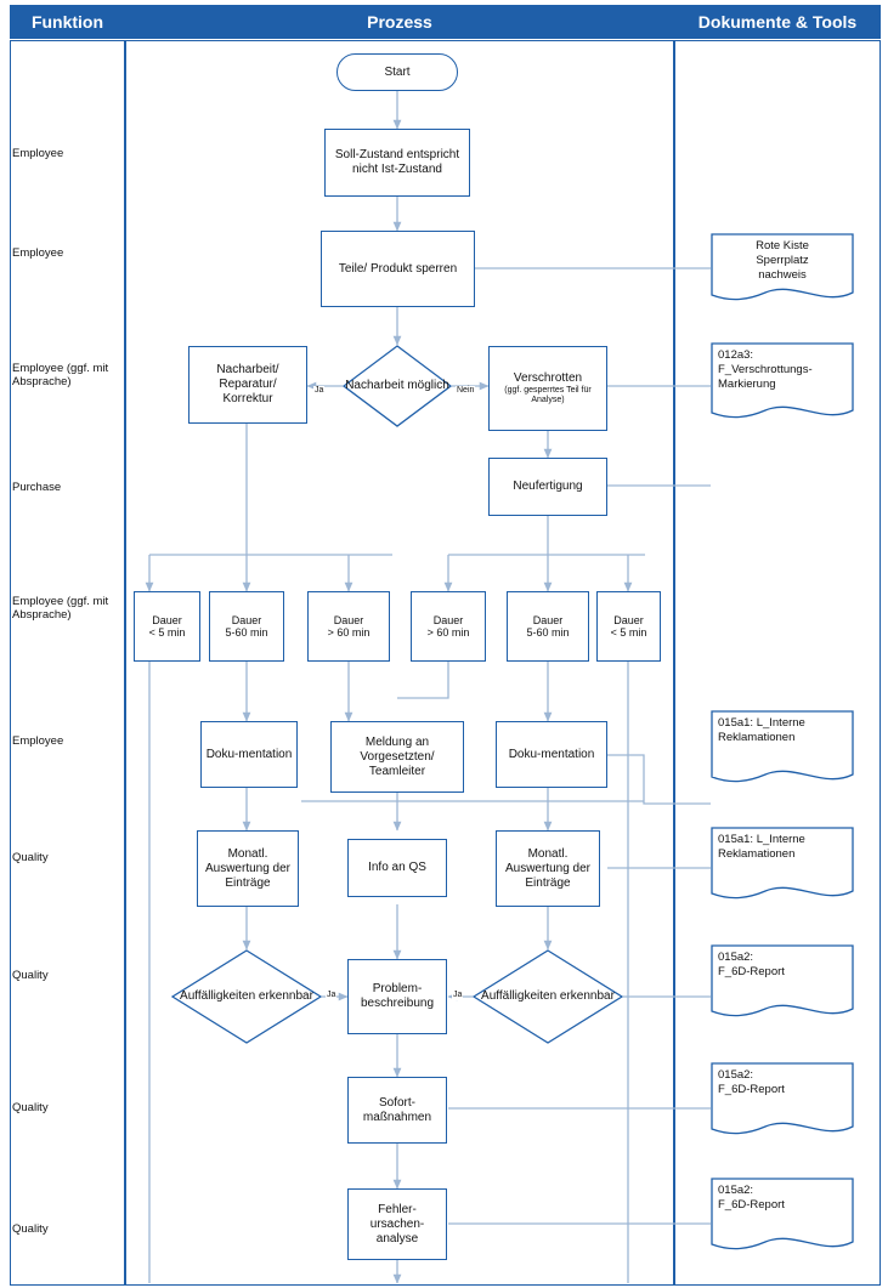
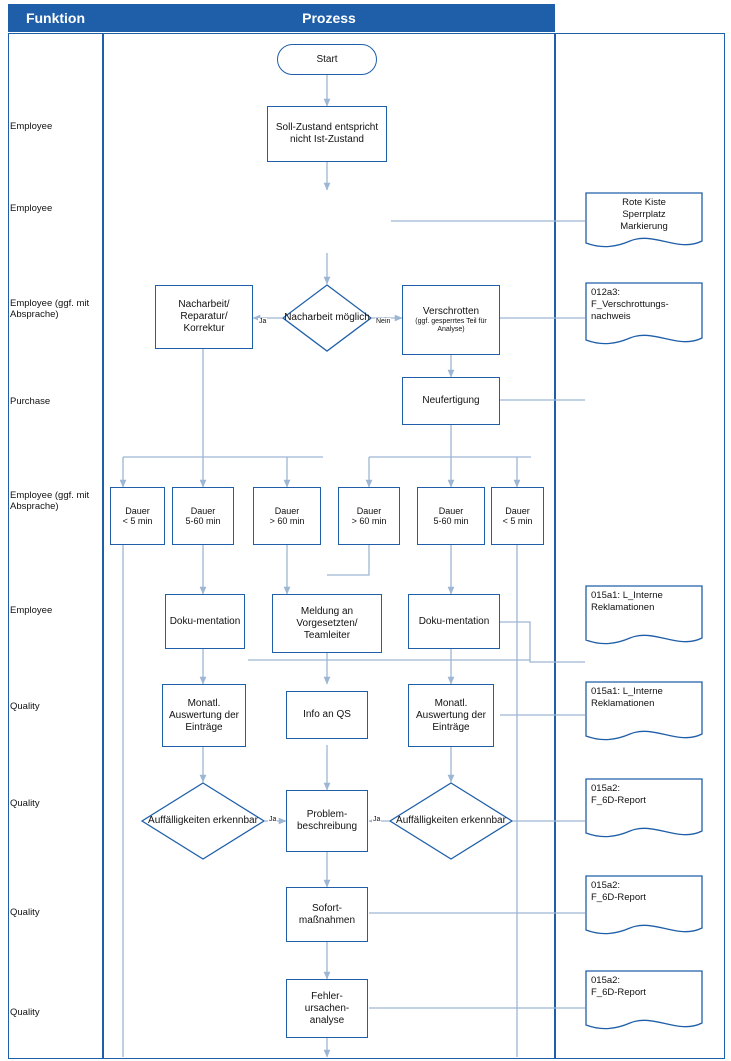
  Funktion
  Prozess
- Dokumente & Tools
  Employee
  Employee
  Employee (ggf. mit Absprache)
  Purchase
  Employee (ggf. mit Absprache)
  Employee
  Quality
  Quality
  Quality
  Quality
  Start
  Soll-Zustand entspricht nicht Ist-Zustand
- Teile/ Produkt sperren
  Nacharbeit möglich
  Nacharbeit/ Reparatur/ Korrektur
  Verschrotten
  Neufertigung
  Dauer
  < 5 min
  Dauer
  5-60 min
  Dauer
  > 60 min
  Dauer
  > 60 min
  Dauer
  5-60 min
  Dauer
  < 5 min
  Doku-mentation
  Meldung an Vorgesetzten/ Teamleiter
  Doku-mentation
  Monatl. Auswertung der Einträge
  Info an QS
  Monatl. Auswertung der Einträge
  Auffälligkeiten erkennbar
  Problem-beschreibung
  Auffälligkeiten erkennbar
  Sofort-maßnahmen
  Fehler-ursachen-analyse
  Rote Kiste
  Sperrplatz
- nachweis
+ Markierung
  012a3:
  F_Verschrottungs-
- Markierung
+ nachweis
  015a1: L_Interne
  Reklamationen
  015a1: L_Interne
  Reklamationen
  015a2:
  F_6D-Report
  015a2:
  F_6D-Report
  015a2:
  F_6D-Report
